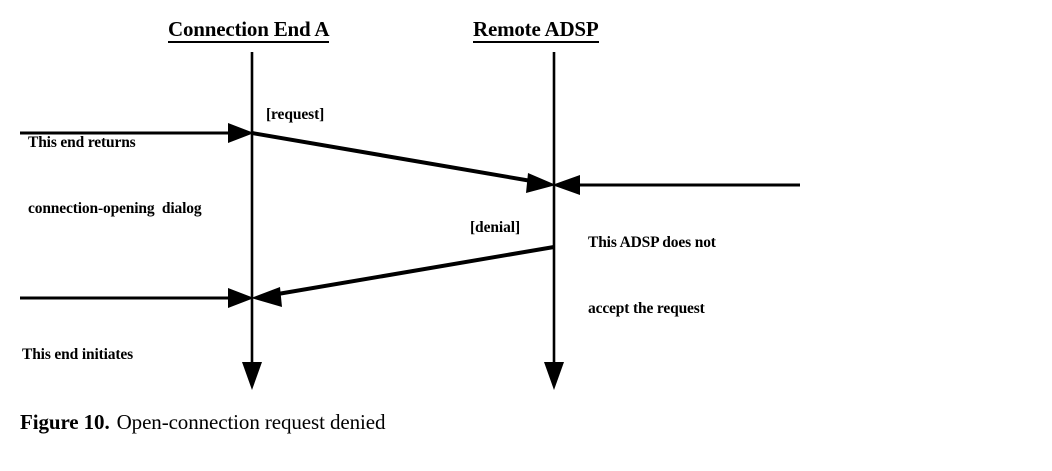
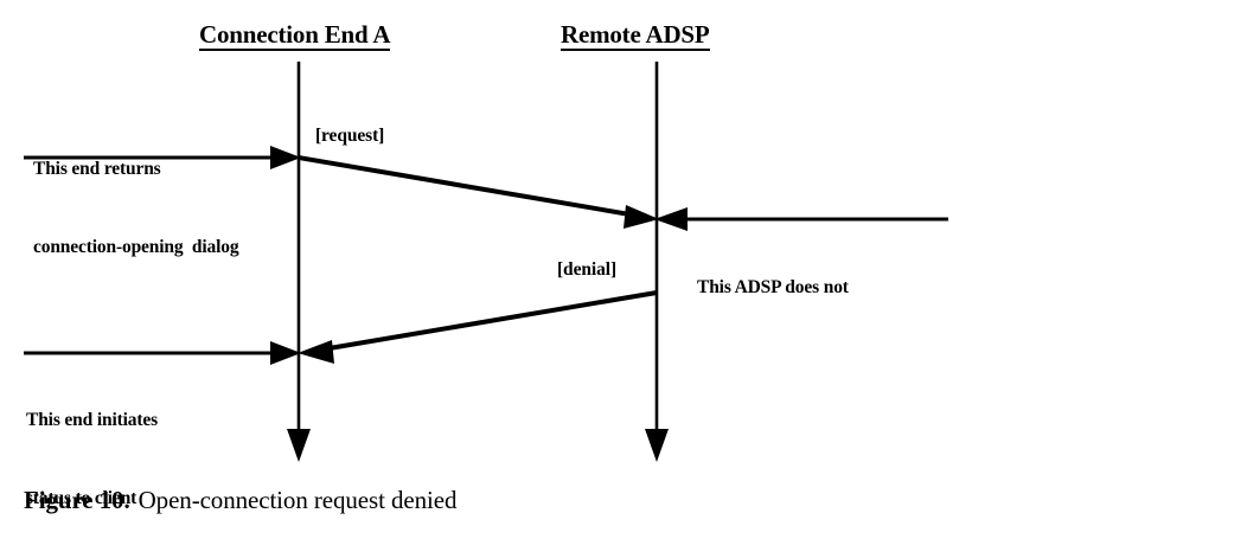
  Connection End A
  Remote ADSP
  [request]
  [denial]
  This end returns
  connection-opening dialog
  This ADSP does not
- accept the request
  This end initiates
+ status to client
  Figure 10. Open-connection request denied
